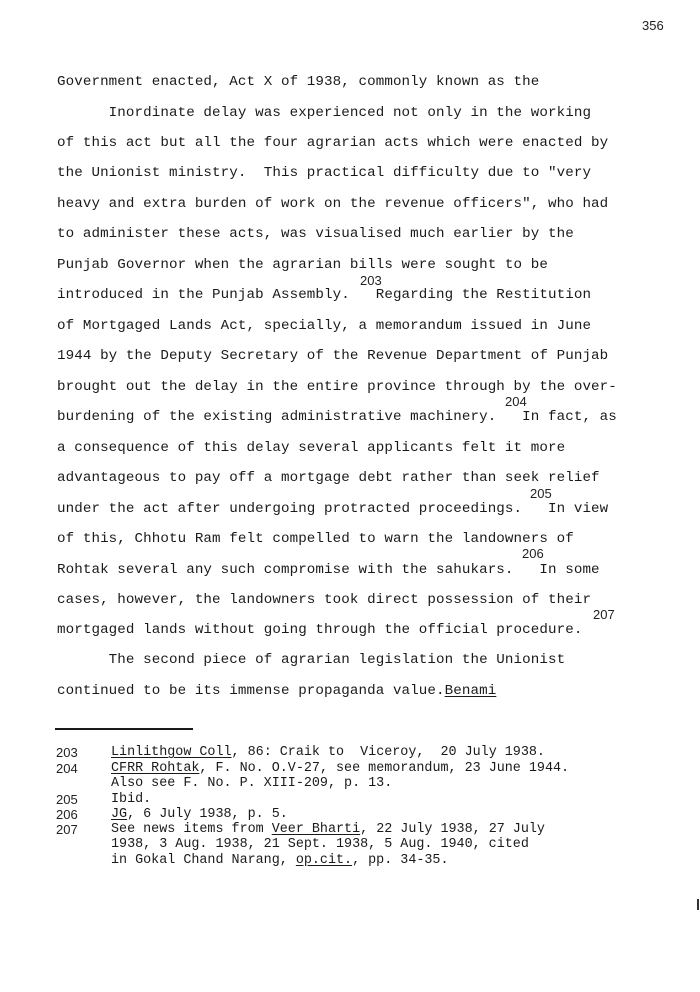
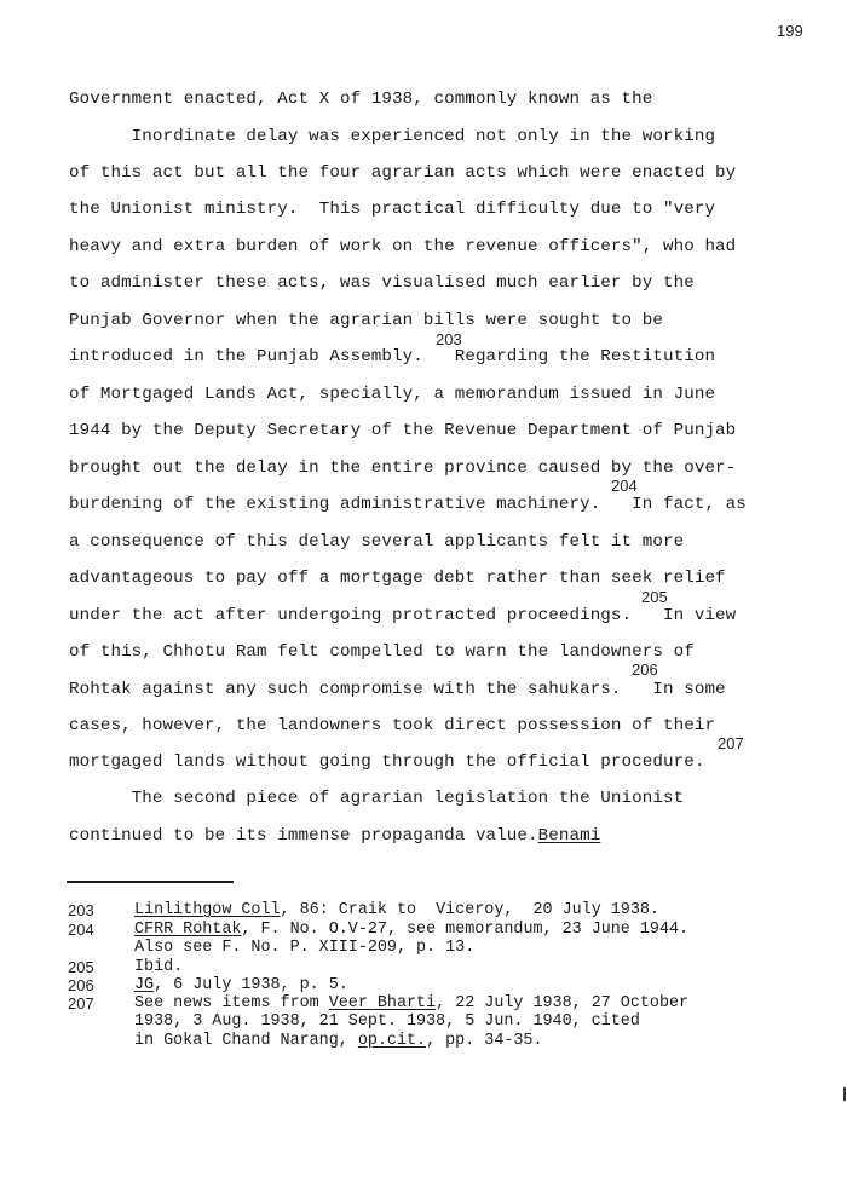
- 356
+ 199
  Government enacted, Act X of 1938, commonly known as the
  Inordinate delay was experienced not only in the working
  of this act but all the four agrarian acts which were enacted by
  the Unionist ministry. This practical difficulty due to "very
  heavy and extra burden of work on the revenue officers", who had
  to administer these acts, was visualised much earlier by the
  Punjab Governor when the agrarian bills were sought to be
  203
  introduced in the Punjab Assembly. Regarding the Restitution
  of Mortgaged Lands Act, specially, a memorandum issued in June
  1944 by the Deputy Secretary of the Revenue Department of Punjab
- brought out the delay in the entire province through by the over-
+ brought out the delay in the entire province caused by the over-
  204
  burdening of the existing administrative machinery. In fact, as
  a consequence of this delay several applicants felt it more
  advantageous to pay off a mortgage debt rather than seek relief
  205
  under the act after undergoing protracted proceedings. In view
  of this, Chhotu Ram felt compelled to warn the landowners of
  206
- Rohtak several any such compromise with the sahukars. In some
+ Rohtak against any such compromise with the sahukars. In some
  cases, however, the landowners took direct possession of their
  207
  mortgaged lands without going through the official procedure.
  The second piece of agrarian legislation the Unionist
  continued to be its immense propaganda value.Benami
  203
  Linlithgow Coll, 86: Craik to Viceroy, 20 July 1938.
  204
  CFRR Rohtak, F. No. O.V-27, see memorandum, 23 June 1944.
  Also see F. No. P. XIII-209, p. 13.
  205
  Ibid.
  206
  JG, 6 July 1938, p. 5.
  207
- See news items from Veer Bharti, 22 July 1938, 27 July
+ See news items from Veer Bharti, 22 July 1938, 27 October
- 1938, 3 Aug. 1938, 21 Sept. 1938, 5 Aug. 1940, cited
+ 1938, 3 Aug. 1938, 21 Sept. 1938, 5 Jun. 1940, cited
  in Gokal Chand Narang, op.cit., pp. 34-35.
